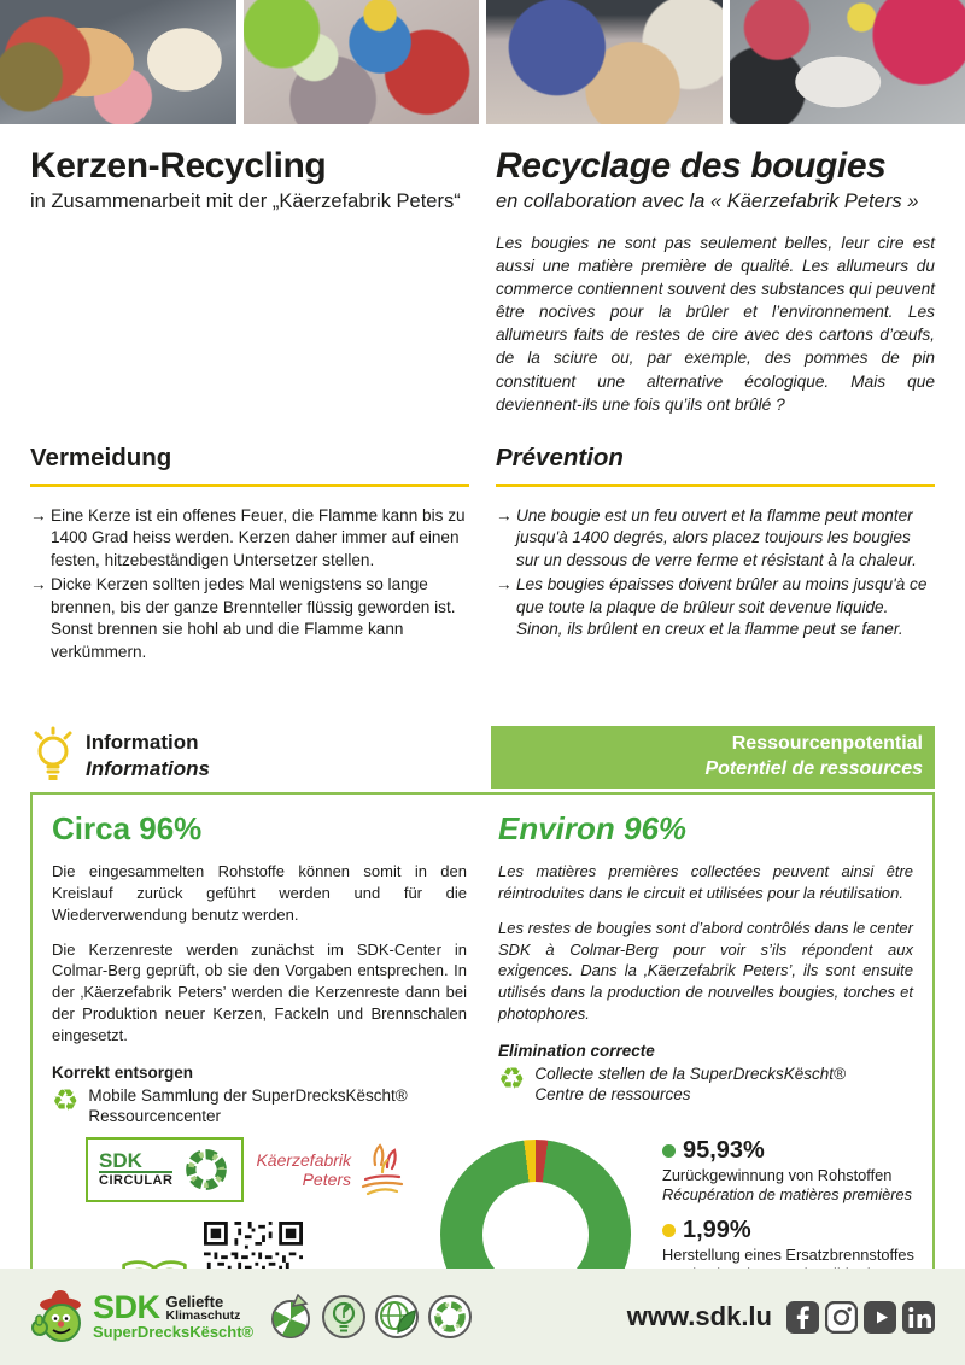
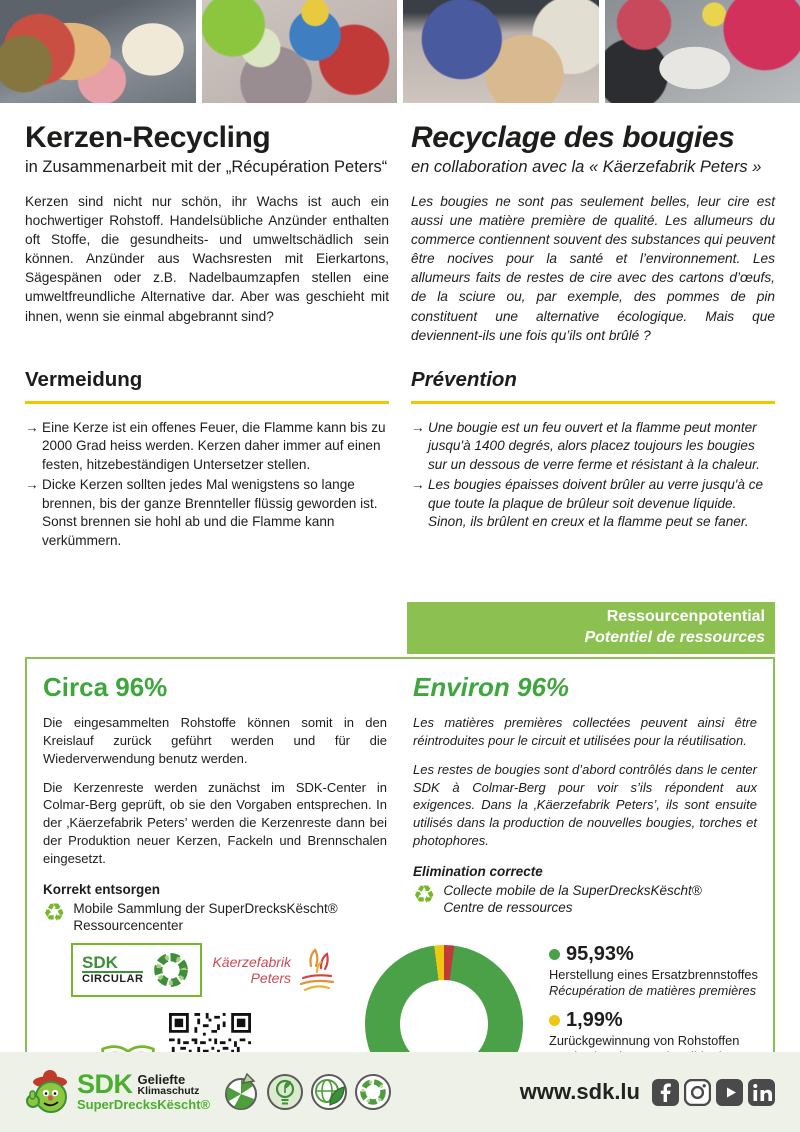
  Kerzen-Recycling
- in Zusammenarbeit mit der „Käerzefabrik Peters“
+ in Zusammenarbeit mit der „Récupération Peters“
+ Kerzen sind nicht nur schön, ihr Wachs ist auch ein hochwertiger Rohstoff. Handelsübliche Anzünder enthalten oft Stoffe, die gesundheits- und umweltschädlich sein können. Anzünder aus Wachsresten mit Eierkartons, Sägespänen oder z.B. Nadelbaumzapfen stellen eine umweltfreundliche Alternative dar. Aber was geschieht mit ihnen, wenn sie einmal abgebrannt sind?
  Recyclage des bougies
  en collaboration avec la « Käerzefabrik Peters »
- Les bougies ne sont pas seulement belles, leur cire est aussi une matière première de qualité. Les allumeurs du commerce contiennent souvent des substances qui peuvent être nocives pour la brûler et l’environnement. Les allumeurs faits de restes de cire avec des cartons d’œufs, de la sciure ou, par exemple, des pommes de pin constituent une alternative écologique. Mais que deviennent-ils une fois qu’ils ont brûlé ?
+ Les bougies ne sont pas seulement belles, leur cire est aussi une matière première de qualité. Les allumeurs du commerce contiennent souvent des substances qui peuvent être nocives pour la santé et l’environnement. Les allumeurs faits de restes de cire avec des cartons d’œufs, de la sciure ou, par exemple, des pommes de pin constituent une alternative écologique. Mais que deviennent-ils une fois qu’ils ont brûlé ?
  Vermeidung
  →
- Eine Kerze ist ein offenes Feuer, die Flamme kann bis zu 1400 Grad heiss werden. Kerzen daher immer auf einen festen, hitzebeständigen Untersetzer stellen.
+ Eine Kerze ist ein offenes Feuer, die Flamme kann bis zu 2000 Grad heiss werden. Kerzen daher immer auf einen festen, hitzebeständigen Untersetzer stellen.
  →
  Dicke Kerzen sollten jedes Mal wenigstens so lange brennen, bis der ganze Brennteller flüssig geworden ist. Sonst brennen sie hohl ab und die Flamme kann verkümmern.
  Prévention
  →
  Une bougie est un feu ouvert et la flamme peut monter jusqu'à 1400 degrés, alors placez toujours les bougies sur un dessous de verre ferme et résistant à la chaleur.
  →
- Les bougies épaisses doivent brûler au moins jusqu'à ce que toute la plaque de brûleur soit devenue liquide. Sinon, ils brûlent en creux et la flamme peut se faner.
+ Les bougies épaisses doivent brûler au verre jusqu'à ce que toute la plaque de brûleur soit devenue liquide. Sinon, ils brûlent en creux et la flamme peut se faner.
- Information
- Informations
  Ressourcenpotential
  Potentiel de ressources
  Circa 96%
  Die eingesammelten Rohstoffe können somit in den Kreislauf zurück geführt werden und für die Wiederverwendung benutz werden.
  Die Kerzenreste werden zunächst im SDK-Center in Colmar-Berg geprüft, ob sie den Vorgaben entsprechen. In der ‚Käerzefabrik Peters’ werden die Kerzenreste dann bei der Produktion neuer Kerzen, Fackeln und Brennschalen eingesetzt.
  Korrekt entsorgen
  ♻
  Mobile Sammlung der SuperDrecksKëscht®
  Ressourcencenter
  Environ 96%
- Les matières premières collectées peuvent ainsi être réintroduites dans le circuit et utilisées pour la réutilisation.
+ Les matières premières collectées peuvent ainsi être réintroduites pour le circuit et utilisées pour la réutilisation.
  Les restes de bougies sont d’abord contrôlés dans le center SDK à Colmar-Berg pour voir s’ils répondent aux exigences. Dans la ‚Käerzefabrik Peters’, ils sont ensuite utilisés dans la production de nouvelles bougies, torches et photophores.
  Elimination correcte
  ♻
- Collecte stellen de la SuperDrecksKëscht®
+ Collecte mobile de la SuperDrecksKëscht®
  Centre de ressources
  SDK
  CIRCULAR
  Käerzefabrik
  Peters
  95,93%
- Zurückgewinnung von Rohstoffen
+ Herstellung eines Ersatzbrennstoffes
  Récupération de matières premières
  1,99%
- Herstellung eines Ersatzbrennstoffes
+ Zurückgewinnung von Rohstoffen
  SDK
  Geliefte
  Klimaschutz
  SuperDrecksKëscht®
  www.sdk.lu
